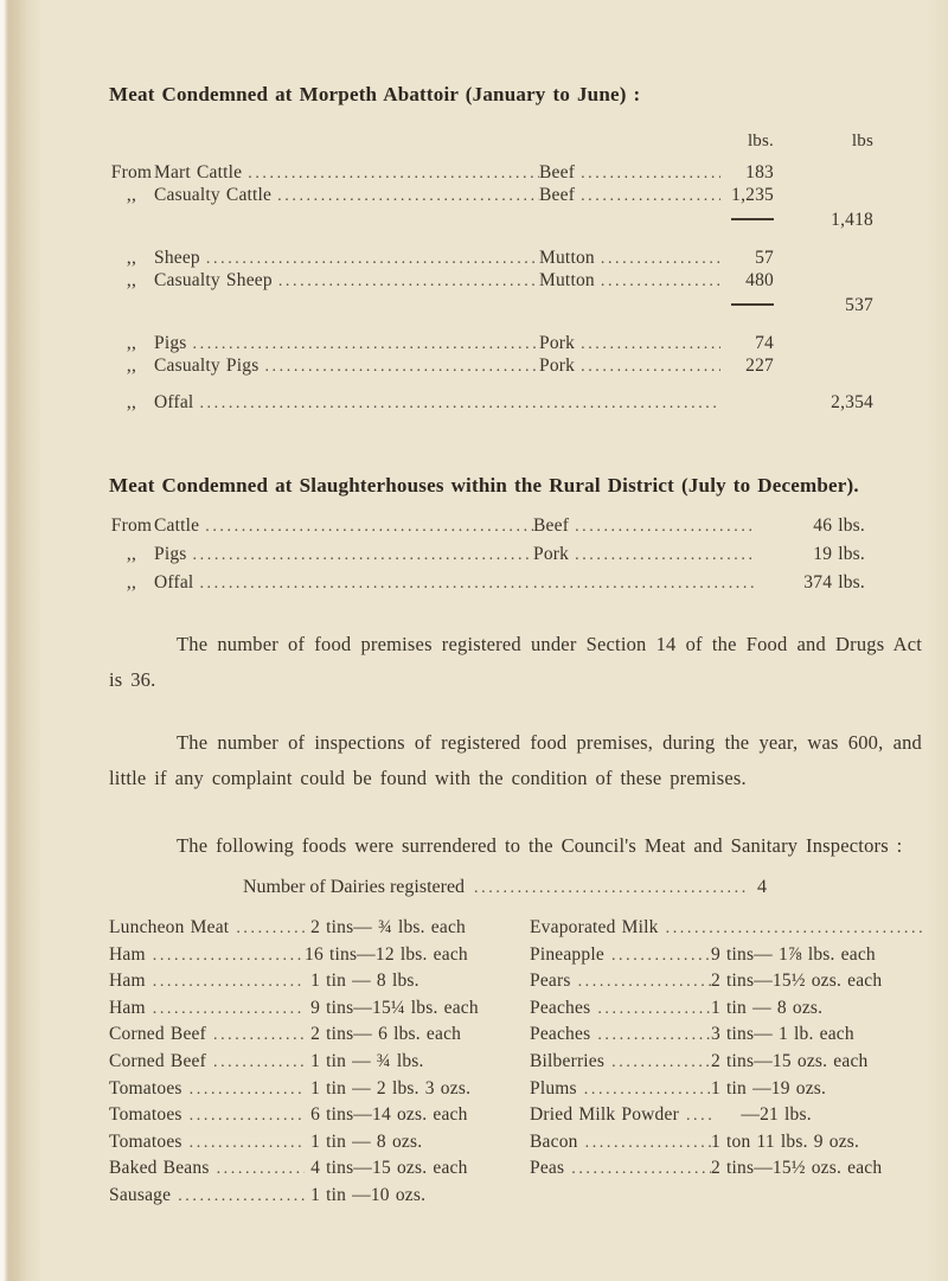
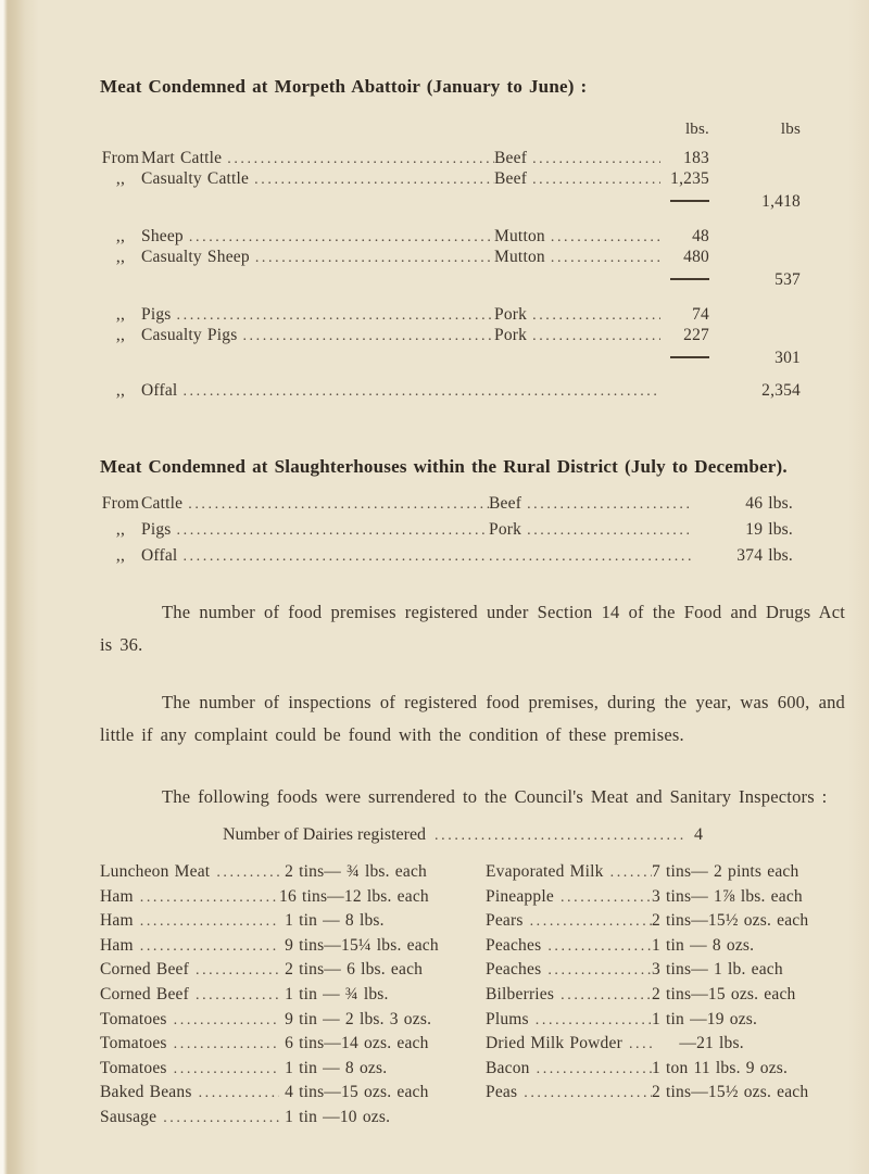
  Meat Condemned at Morpeth Abattoir (January to June) :
  lbs.
  lbs
  From
  Mart Cattle
  Beef
  183
  ,,
  Casualty Cattle
  Beef
  1,235
  1,418
  ,,
  Sheep
  Mutton
- 57
+ 48
  ,,
  Casualty Sheep
  Mutton
  480
  537
  ,,
  Pigs
  Pork
  74
  ,,
  Casualty Pigs
  Pork
  227
+ 301
  ,,
  Offal
  2,354
  Meat Condemned at Slaughterhouses within the Rural District (July to December).
  From
  Cattle
  Beef
  46 lbs.
  ,,
  Pigs
  Pork
  19 lbs.
  ,,
  Offal
  374 lbs.
  The number of food premises registered under Section 14 of the Food and Drugs Act is 36.
  The number of inspections of registered food premises, during the year, was 600, and little if any complaint could be found with the condition of these premises.
  The following foods were surrendered to the Council's Meat and Sanitary Inspectors :
  Number of Dairies registered
  4
  Luncheon Meat
  2 tins— ¾ lbs. each
  Ham
  16 tins—12 lbs. each
  Ham
  1 tin — 8 lbs.
  Ham
  9 tins—15¼ lbs. each
  Corned Beef
  2 tins— 6 lbs. each
  Corned Beef
  1 tin — ¾ lbs.
  Tomatoes
- 1 tin — 2 lbs. 3 ozs.
+ 9 tin — 2 lbs. 3 ozs.
  Tomatoes
  6 tins—14 ozs. each
  Tomatoes
  1 tin — 8 ozs.
  Baked Beans
  4 tins—15 ozs. each
  Sausage
  1 tin —10 ozs.
  Evaporated Milk
+ 7 tins— 2 pints each
  Pineapple
- 9 tins— 1⅞ lbs. each
+ 3 tins— 1⅞ lbs. each
  Pears
  2 tins—15½ ozs. each
  Peaches
  1 tin — 8 ozs.
  Peaches
  3 tins— 1 lb. each
  Bilberries
  2 tins—15 ozs. each
  Plums
  1 tin —19 ozs.
  Dried Milk Powder
  —21 lbs.
  Bacon
  1 ton 11 lbs. 9 ozs.
  Peas
  2 tins—15½ ozs. each
